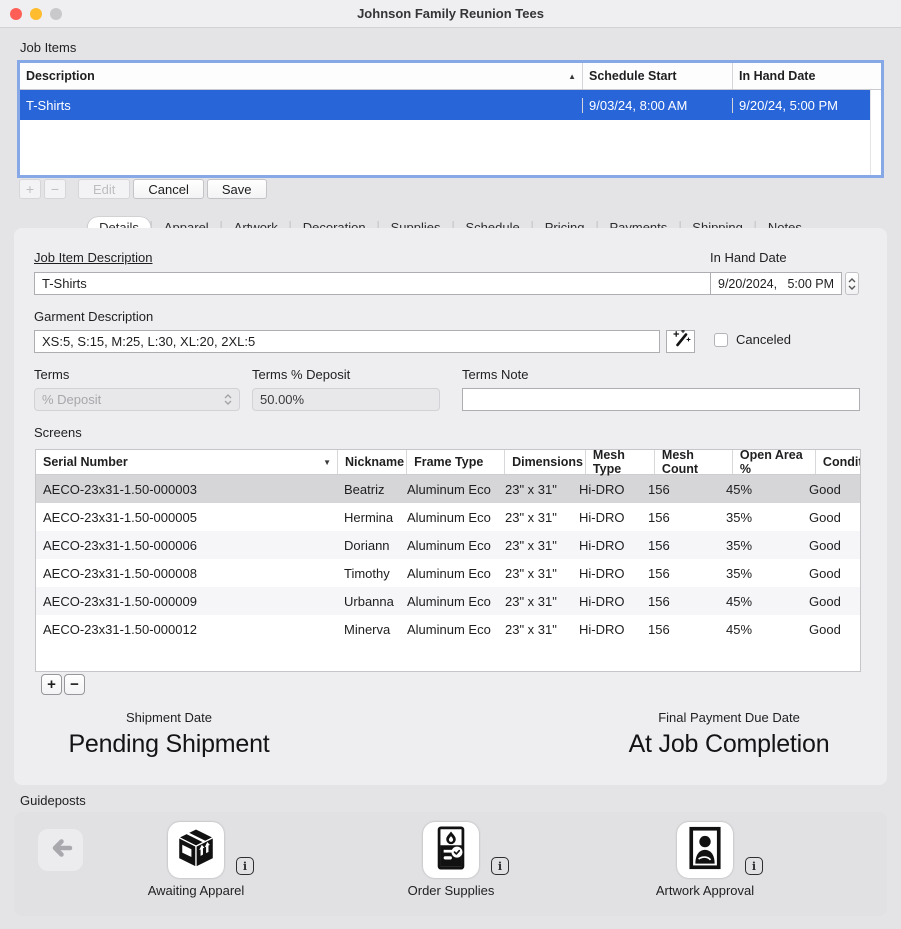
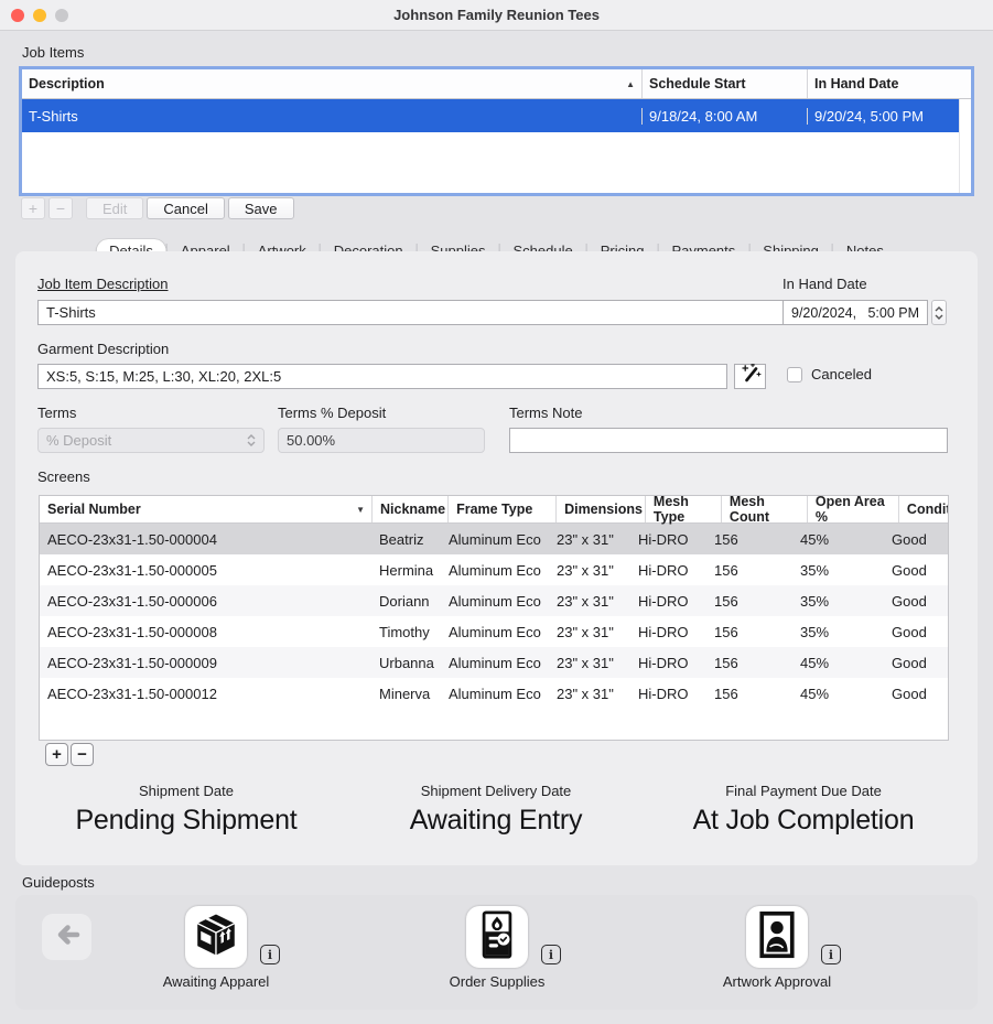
  Johnson Family Reunion Tees
  Job Items
  Description
  ▲
  Schedule Start
  In Hand Date
  T-Shirts
- 9/03/24, 8:00 AM
+ 9/18/24, 8:00 AM
  9/20/24, 5:00 PM
  +
  −
  Edit
  Cancel
  Save
  Job Item Description
  T-Shirts
  In Hand Date
  9/20/2024,
  5:00 PM
  Garment Description
  XS:5, S:15, M:25, L:30, XL:20, 2XL:5
  Canceled
  Terms
  % Deposit
  Terms % Deposit
  50.00%
  Terms Note
  Screens
  Serial Number
  ▼
  Nickname
  Frame Type
  Dimensions
  Mesh Type
  Mesh Count
  Open Area %
- AECO-23x31-1.50-000003
+ AECO-23x31-1.50-000004
  Beatriz
  Aluminum Eco
  23" x 31"
  Hi-DRO
  156
  45%
  Good
  AECO-23x31-1.50-000005
  Hermina
  Aluminum Eco
  23" x 31"
  Hi-DRO
  156
  35%
  Good
  AECO-23x31-1.50-000006
  Doriann
  Aluminum Eco
  23" x 31"
  Hi-DRO
  156
  35%
  Good
  AECO-23x31-1.50-000008
  Timothy
  Aluminum Eco
  23" x 31"
  Hi-DRO
  156
  35%
  Good
  AECO-23x31-1.50-000009
  Urbanna
  Aluminum Eco
  23" x 31"
  Hi-DRO
  156
  45%
  Good
  AECO-23x31-1.50-000012
  Minerva
  Aluminum Eco
  23" x 31"
  Hi-DRO
  156
  45%
  Good
  +
  −
  Shipment Date
  Pending Shipment
+ Shipment Delivery Date
+ Awaiting Entry
  Final Payment Due Date
  At Job Completion
  Guideposts
  i
  Awaiting Apparel
  i
  Order Supplies
  i
  Artwork Approval
